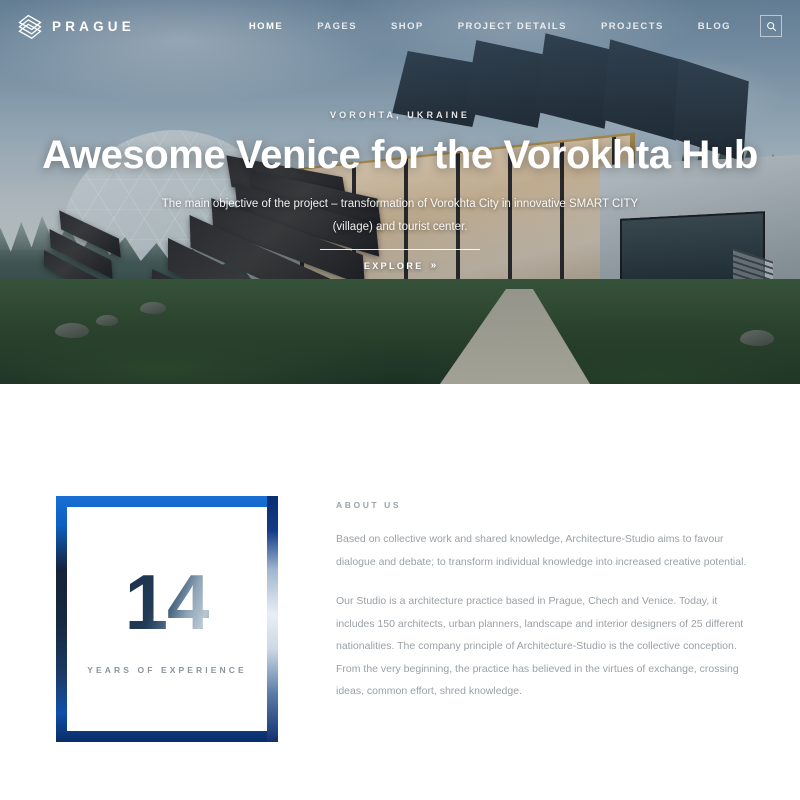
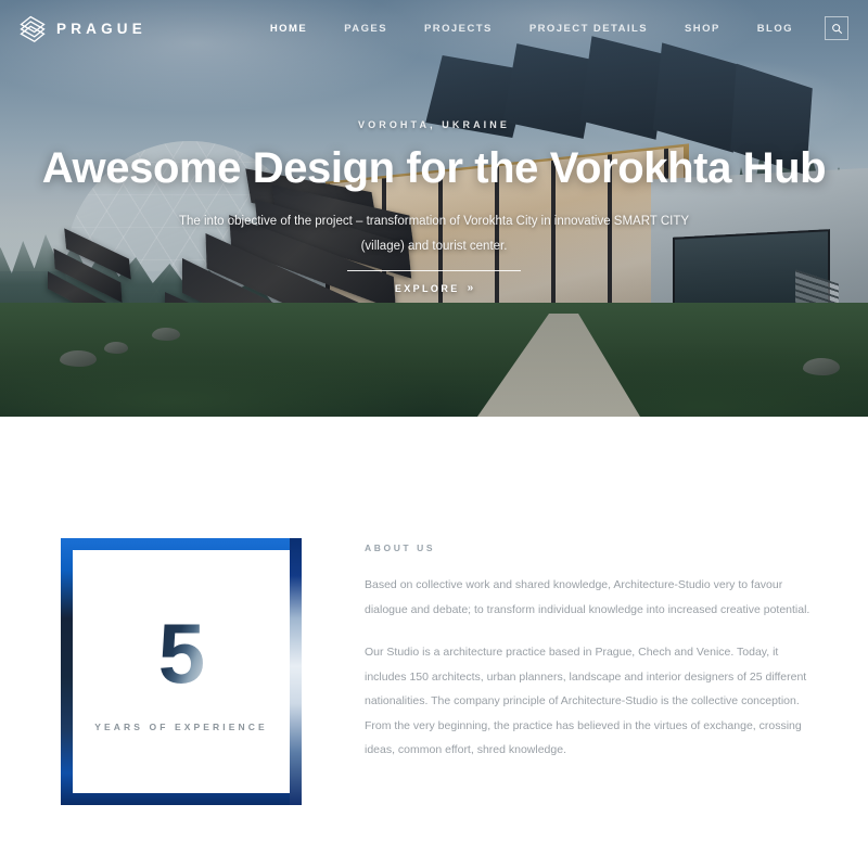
  PRAGUE
  HOME
  PAGES
- SHOP
+ PROJECTS
  PROJECT DETAILS
- PROJECTS
+ SHOP
  BLOG
  VOROHTA, UKRAINE
- Awesome Venice for the Vorokhta Hub
+ Awesome Design for the Vorokhta Hub
- The main objective of the project – transformation of Vorokhta City in innovative SMART CITY (village) and tourist center.
+ The into objective of the project – transformation of Vorokhta City in innovative SMART CITY (village) and tourist center.
  EXPLORE
  »
- 14
+ 5
  YEARS OF EXPERIENCE
  ABOUT US
- Based on collective work and shared knowledge, Architecture-Studio aims to favour dialogue and debate; to transform individual knowledge into increased creative potential.
+ Based on collective work and shared knowledge, Architecture-Studio very to favour dialogue and debate; to transform individual knowledge into increased creative potential.
  Our Studio is a architecture practice based in Prague, Chech and Venice. Today, it includes 150 architects, urban planners, landscape and interior designers of 25 different nationalities. The company principle of Architecture-Studio is the collective conception. From the very beginning, the practice has believed in the virtues of exchange, crossing ideas, common effort, shred knowledge.
